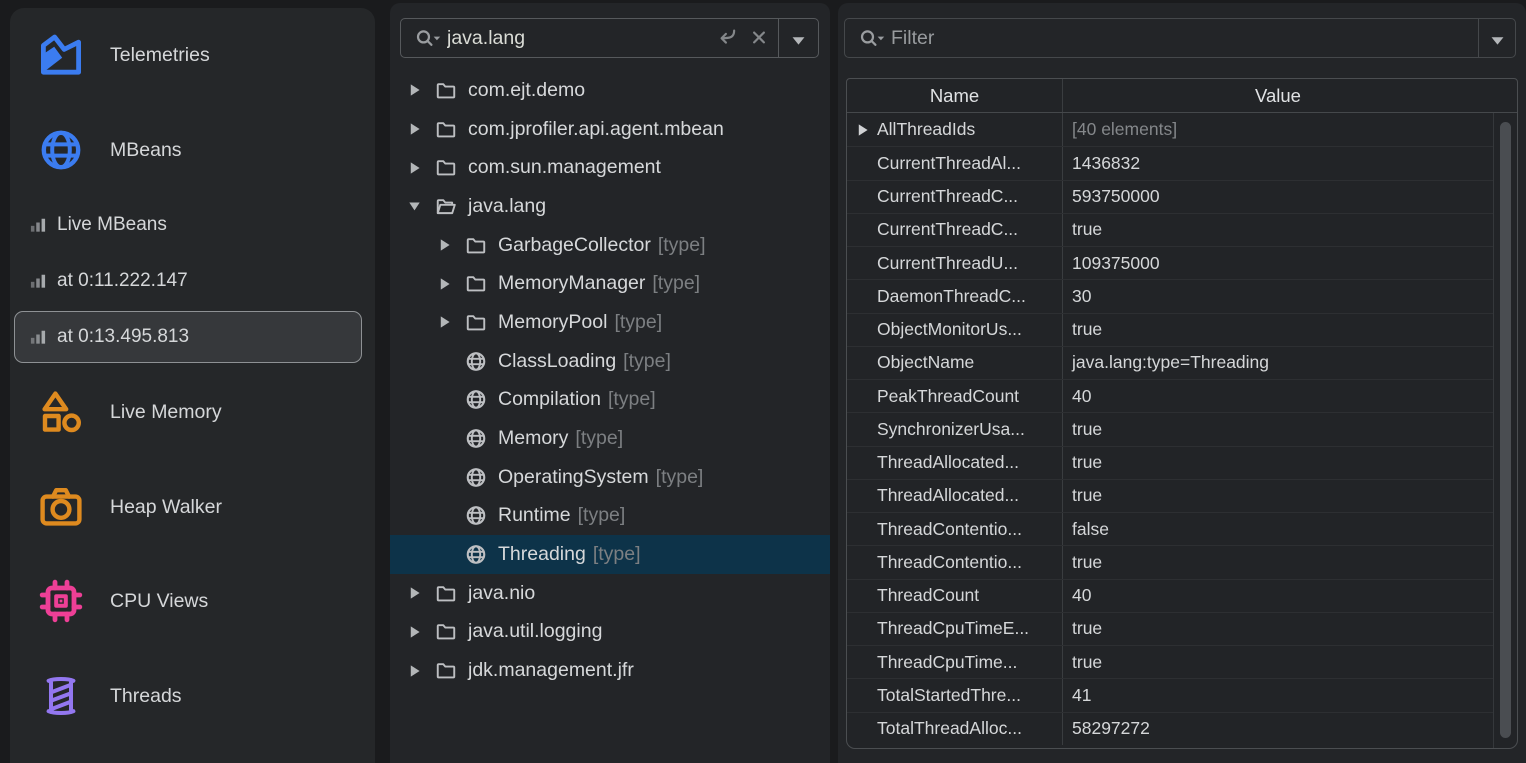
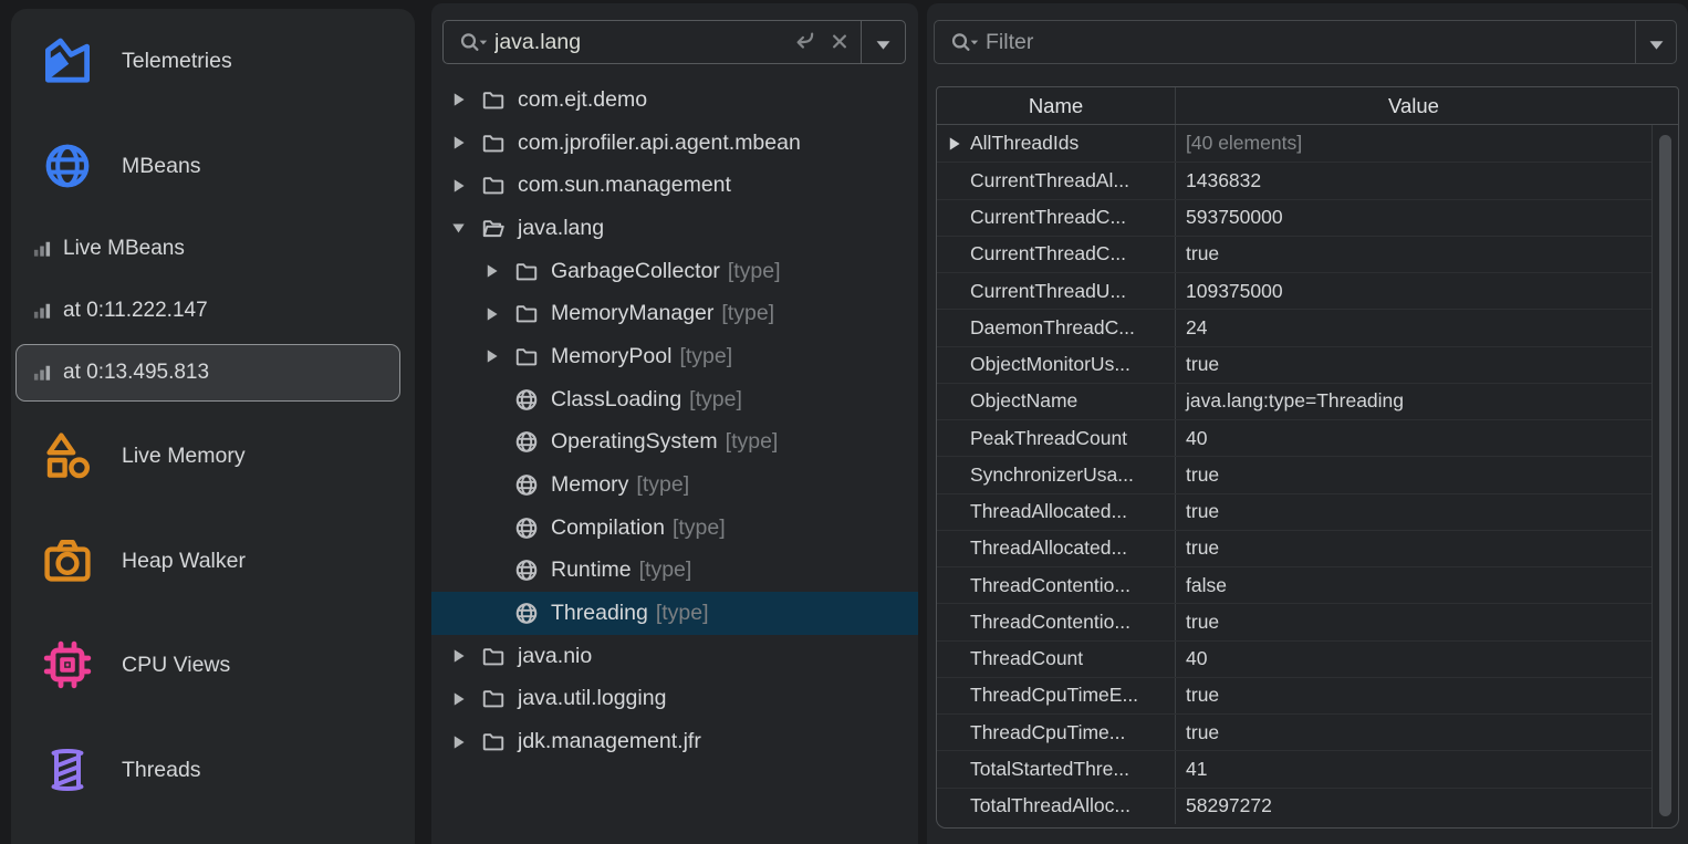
  Telemetries
  MBeans
  Live MBeans
  at 0:11.222.147
  at 0:13.495.813
  Live Memory
  Heap Walker
  CPU Views
  Threads
  java.lang
  com.ejt.demo
  com.jprofiler.api.agent.mbean
  com.sun.management
  java.lang
  GarbageCollector
  [type]
  MemoryManager
  [type]
  MemoryPool
  [type]
  ClassLoading
  [type]
- Compilation
+ OperatingSystem
  [type]
  Memory
  [type]
- OperatingSystem
+ Compilation
  [type]
  Runtime
  [type]
  Threading
  [type]
  java.nio
  java.util.logging
  jdk.management.jfr
  Filter
  Name
  Value
  AllThreadIds
  [40 elements]
  CurrentThreadAl...
  1436832
  CurrentThreadC...
  593750000
  CurrentThreadC...
  true
  CurrentThreadU...
  109375000
  DaemonThreadC...
- 30
+ 24
  ObjectMonitorUs...
  true
  ObjectName
  java.lang:type=Threading
  PeakThreadCount
  40
  SynchronizerUsa...
  true
  ThreadAllocated...
  true
  ThreadAllocated...
  true
  ThreadContentio...
  false
  ThreadContentio...
  true
  ThreadCount
  40
  ThreadCpuTimeE...
  true
  ThreadCpuTime...
  true
  TotalStartedThre...
  41
  TotalThreadAlloc...
  58297272
